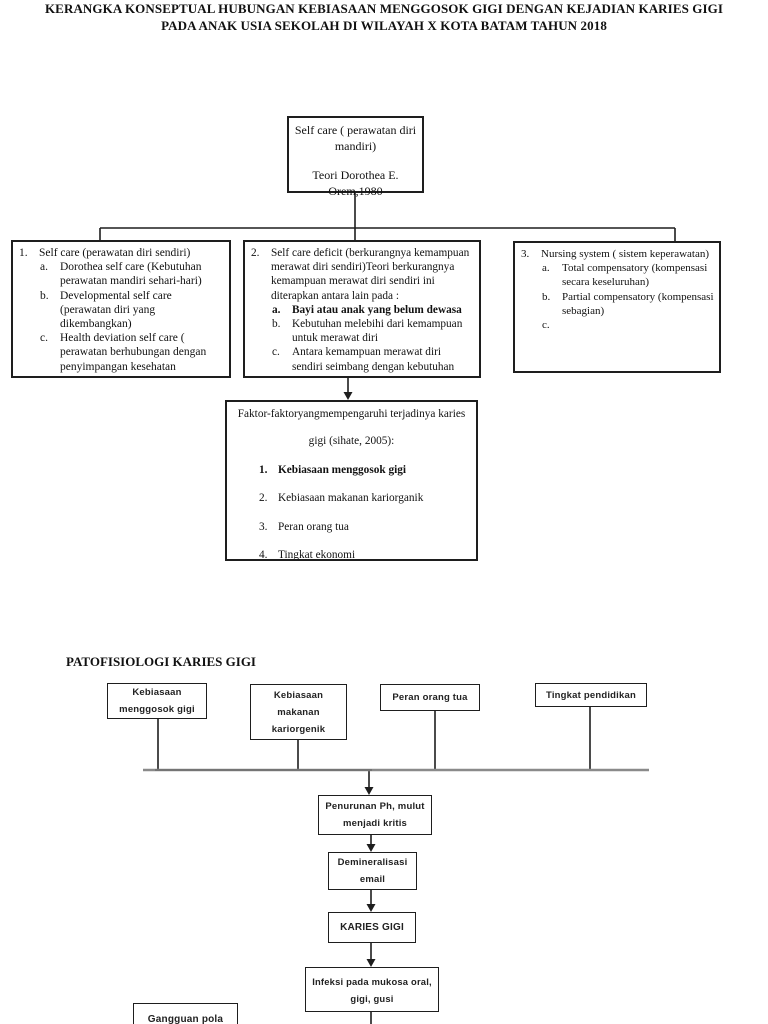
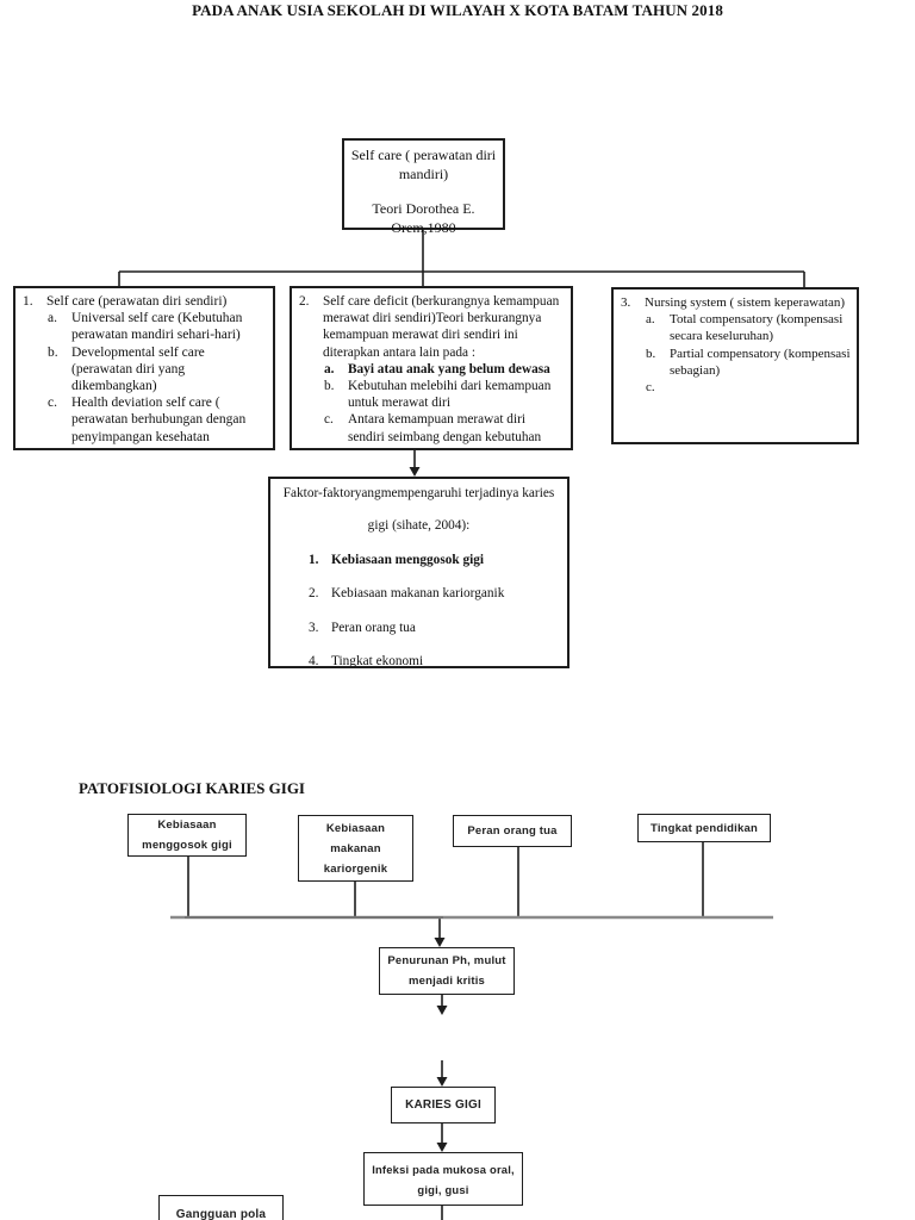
- KERANGKA KONSEPTUAL HUBUNGAN KEBIASAAN MENGGOSOK GIGI DENGAN KEJADIAN KARIES GIGI
  PADA ANAK USIA SEKOLAH DI WILAYAH X KOTA BATAM TAHUN 2018
  Self care ( perawatan diri mandiri)
  Teori Dorothea E. Orem,1980
  1.
  Self care (perawatan diri sendiri)
  a.
- Dorothea self care (Kebutuhan perawatan mandiri sehari-hari)
+ Universal self care (Kebutuhan perawatan mandiri sehari-hari)
  b.
  Developmental self care (perawatan diri yang dikembangkan)
  c.
  Health deviation self care ( perawatan berhubungan dengan penyimpangan kesehatan
  2.
  Self care deficit (berkurangnya kemampuan merawat diri sendiri)Teori berkurangnya kemampuan merawat diri sendiri ini diterapkan antara lain pada :
  a.
  Bayi atau anak yang belum dewasa
  b.
  Kebutuhan melebihi dari kemampuan untuk merawat diri
  c.
  Antara kemampuan merawat diri sendiri seimbang dengan kebutuhan
  3.
  Nursing system ( sistem keperawatan)
  a.
  Total compensatory (kompensasi secara keseluruhan)
  b.
  Partial compensatory (kompensasi sebagian)
  c.
  Faktor-faktoryangmempengaruhi terjadinya karies
- gigi (sihate, 2005):
+ gigi (sihate, 2004):
  1.
  Kebiasaan menggosok gigi
  2.
  Kebiasaan makanan kariorganik
  3.
  Peran orang tua
  4.
  Tingkat ekonomi
  PATOFISIOLOGI KARIES GIGI
  Kebiasaan menggosok gigi
  Kebiasaan makanan kariorgenik
  Peran orang tua
  Tingkat pendidikan
  Penurunan Ph, mulut menjadi kritis
- Demineralisasi email
  KARIES GIGI
  Infeksi pada mukosa oral, gigi, gusi
  Gangguan pola
